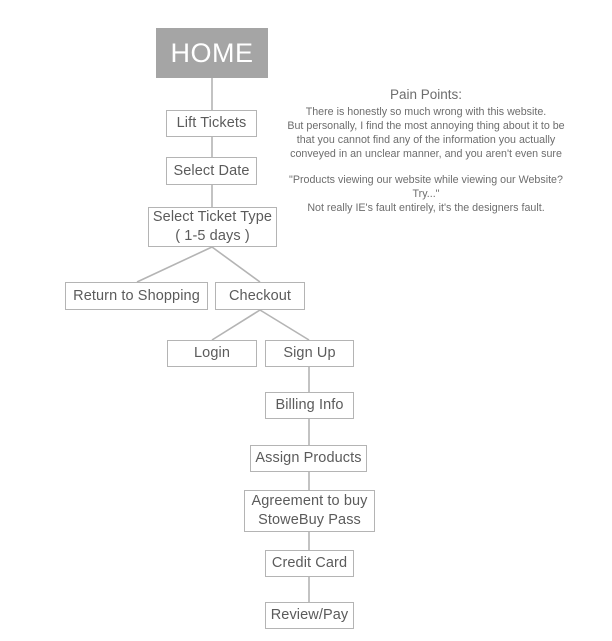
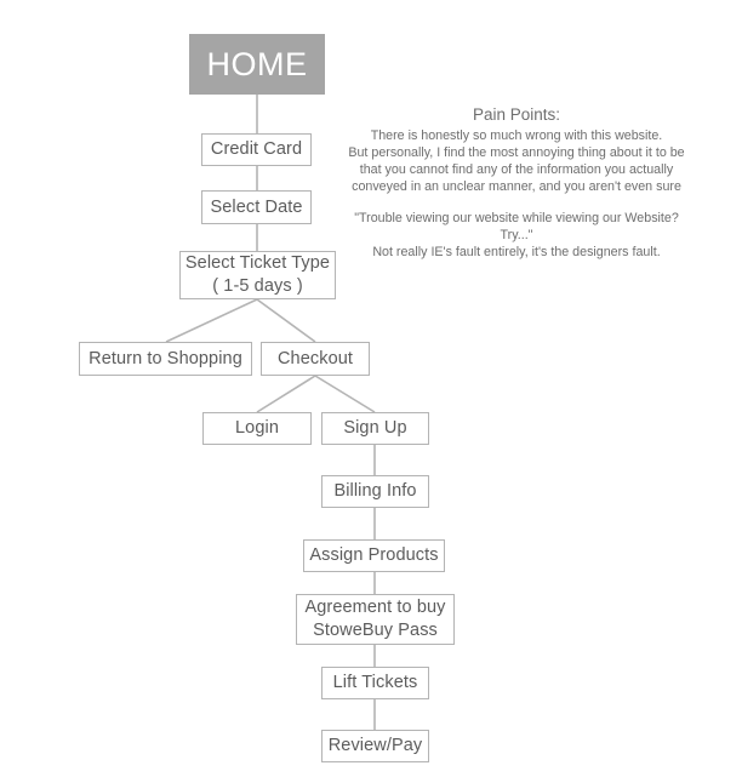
  HOME
- Lift Tickets
+ Credit Card
  Select Date
  Select Ticket Type
  ( 1-5 days )
  Return to Shopping
  Checkout
  Login
  Sign Up
  Billing Info
  Assign Products
  Agreement to buy
  StoweBuy Pass
- Credit Card
+ Lift Tickets
  Review/Pay
  Pain Points:
  There is honestly so much wrong with this website.
  But personally, I find the most annoying thing about it to be
  that you cannot find any of the information you actually
  conveyed in an unclear manner, and you aren't even sure
- "Products viewing our website while viewing our Website? Try..."
+ "Trouble viewing our website while viewing our Website? Try..."
  Not really IE's fault entirely, it's the designers fault.
